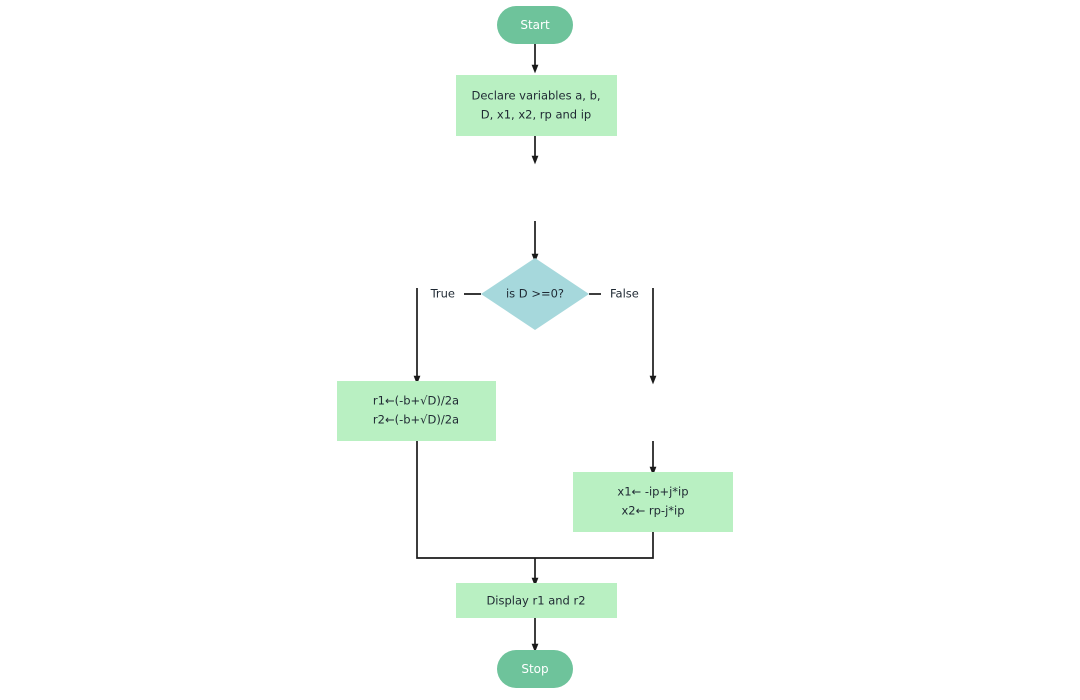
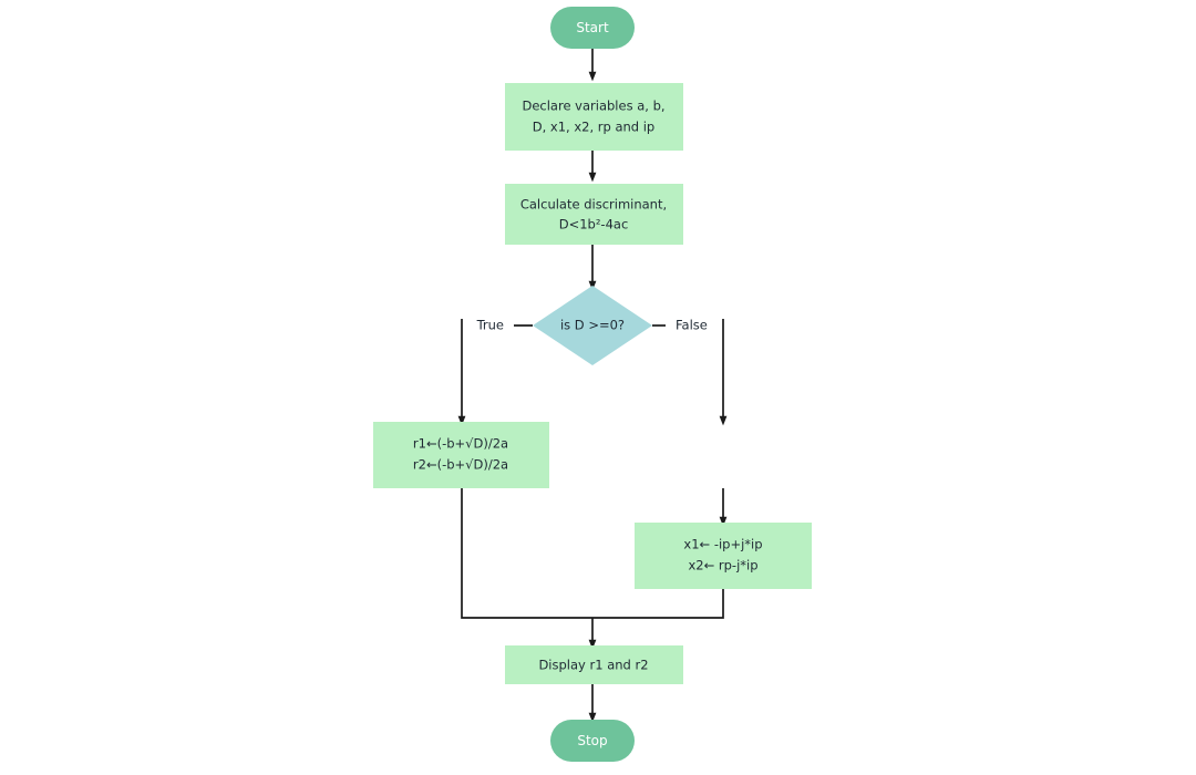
  Start
  Declare variables a, b,
  D, x1, x2, rp and ip
+ Calculate discriminant,
+ D<1b²-4ac
  is D >=0?
  True
  False
  r1←(-b+√D)/2a
  r2←(-b+√D)/2a
  x1← -ip+j*ip
  x2← rp-j*ip
  Display r1 and r2
  Stop
